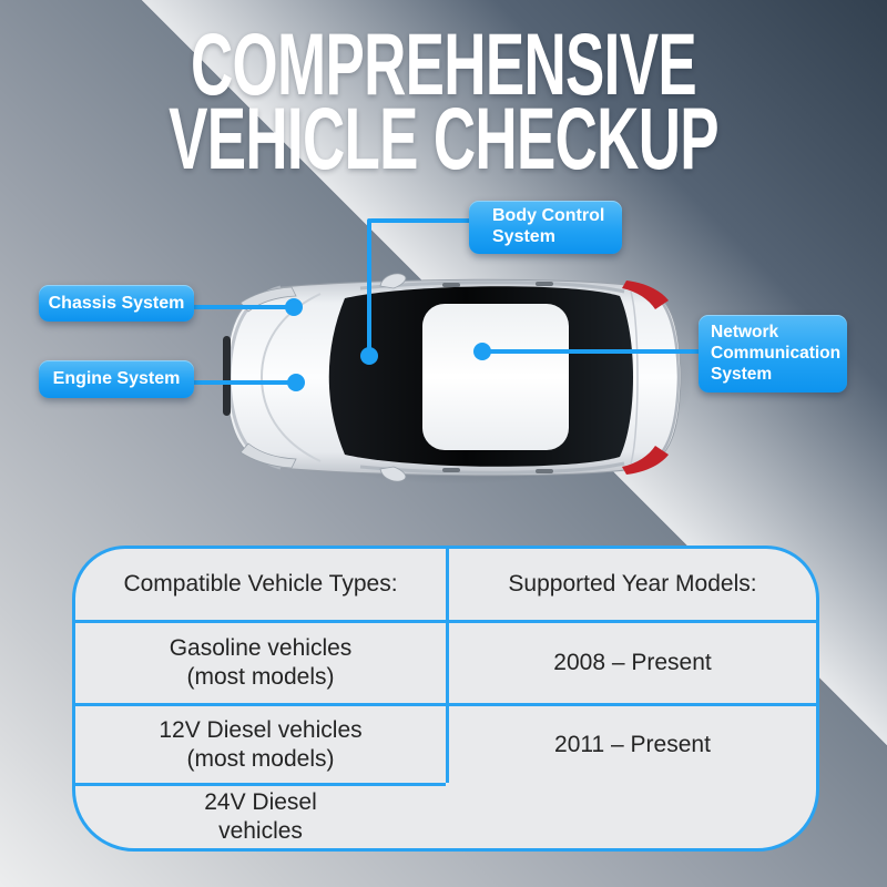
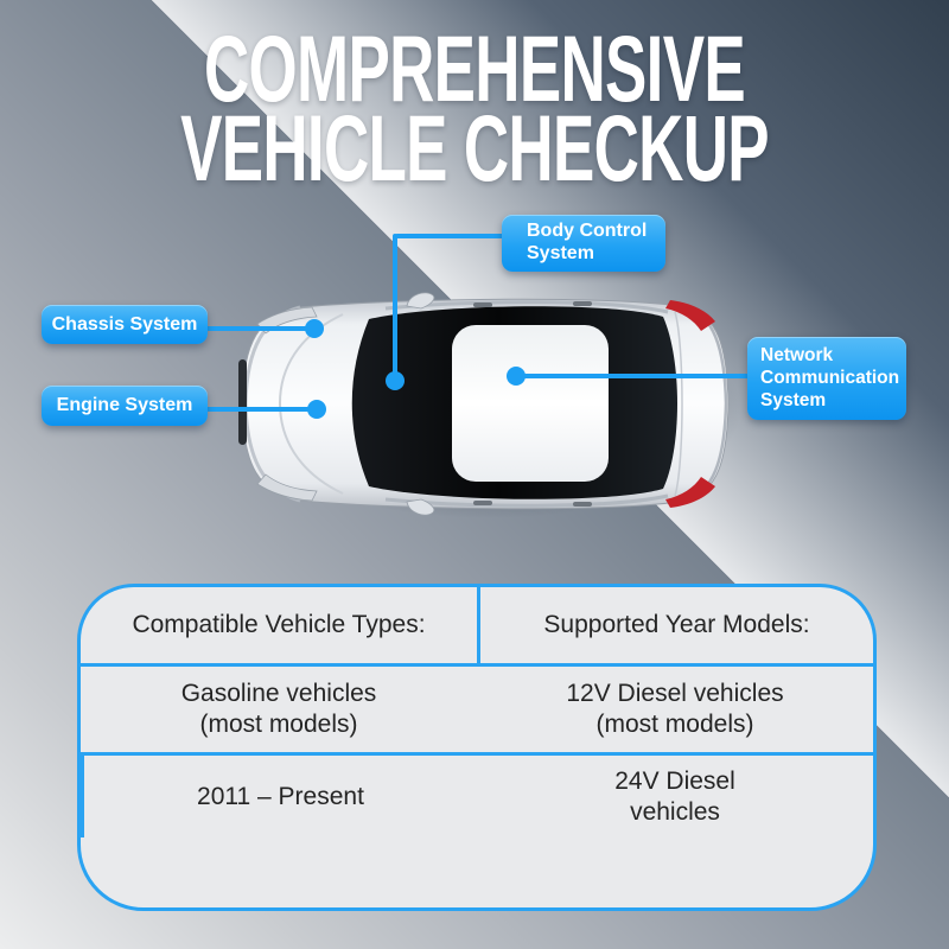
  COMPREHENSIVE
  VEHICLE CHECKUP
  Body Control
  System
  Chassis System
  Engine System
  Network
  Communication
  System
  Compatible Vehicle Types:
  Supported Year Models:
  Gasoline vehicles
  (most models)
- 2008 – Present
  12V Diesel vehicles
  (most models)
  2011 – Present
  24V Diesel
  vehicles
